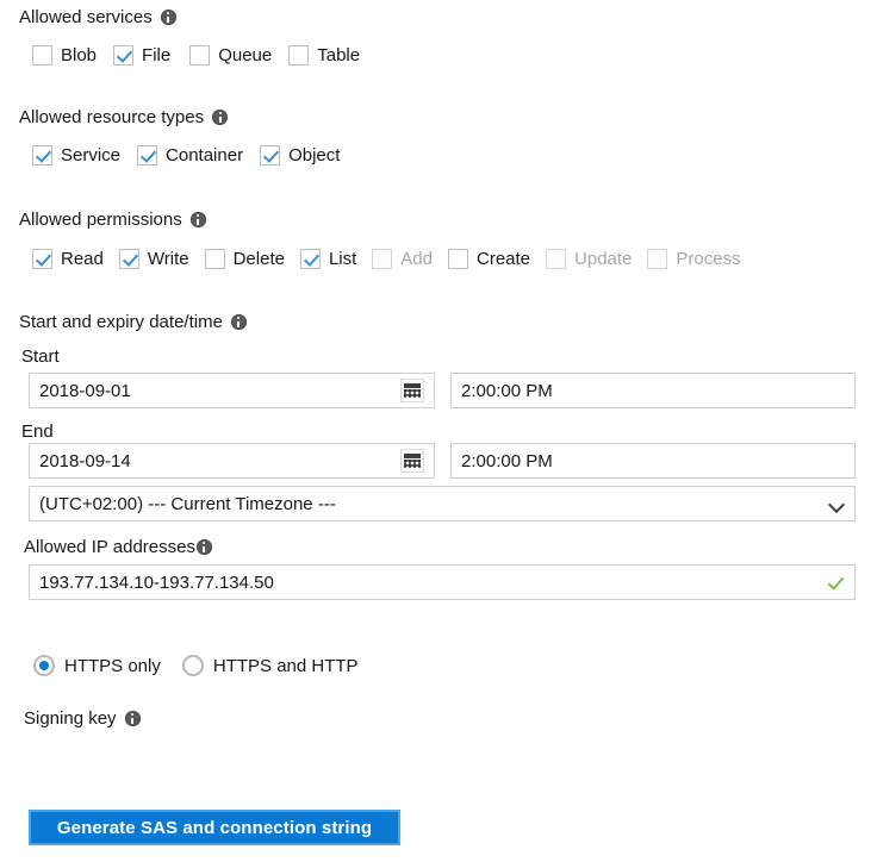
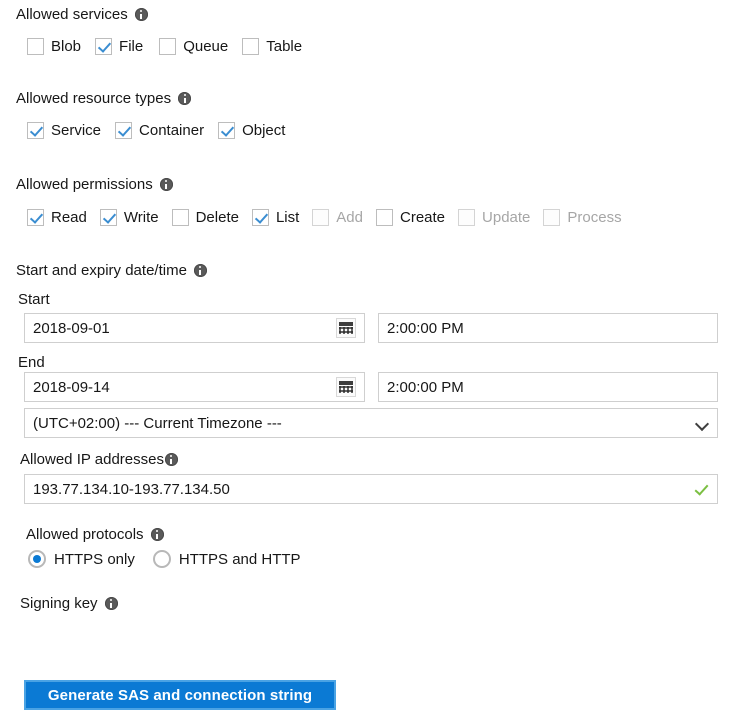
  Allowed services
  Blob
  File
  Queue
  Table
  Allowed resource types
  Service
  Container
  Object
  Allowed permissions
  Read
  Write
  Delete
  List
  Add
  Create
  Update
  Process
  Start and expiry date/time
  Start
  2018-09-01
  2:00:00 PM
  End
  2018-09-14
  2:00:00 PM
  (UTC+02:00) --- Current Timezone ---
  Allowed IP addresses
  193.77.134.10-193.77.134.50
+ Allowed protocols
  HTTPS only
  HTTPS and HTTP
  Signing key
  Generate SAS and connection string
